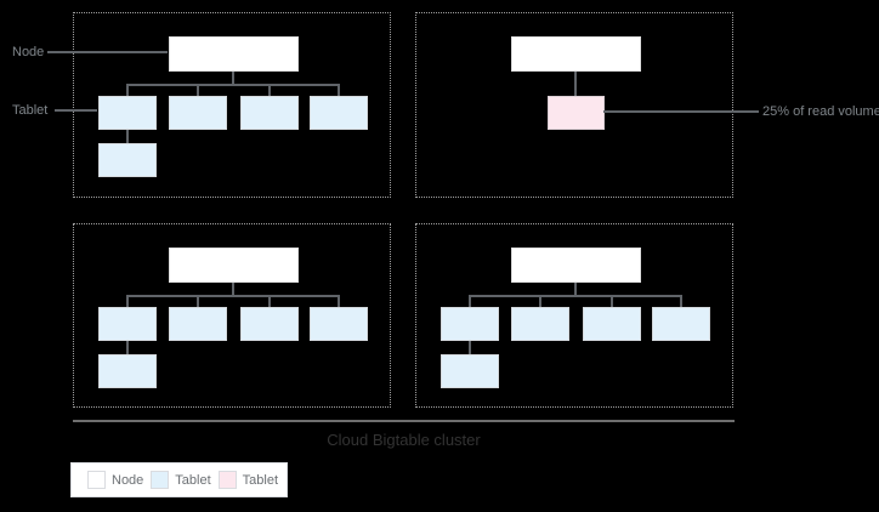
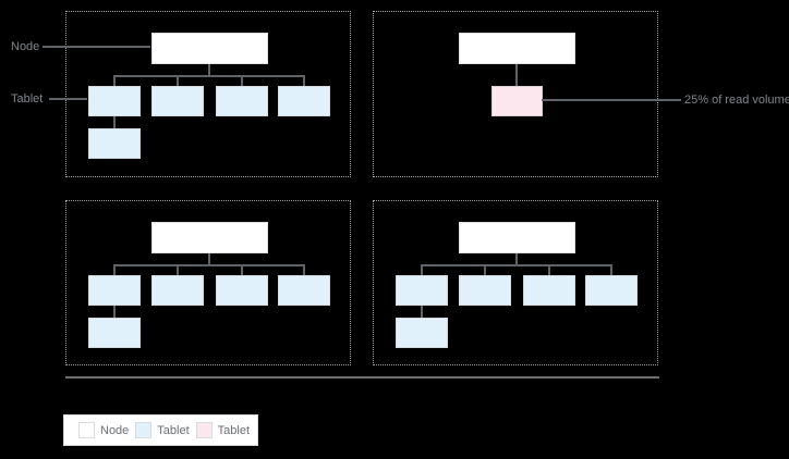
  Node
  Tablet
  25% of read volume
- Cloud Bigtable cluster
  Node
  Tablet
  Tablet
